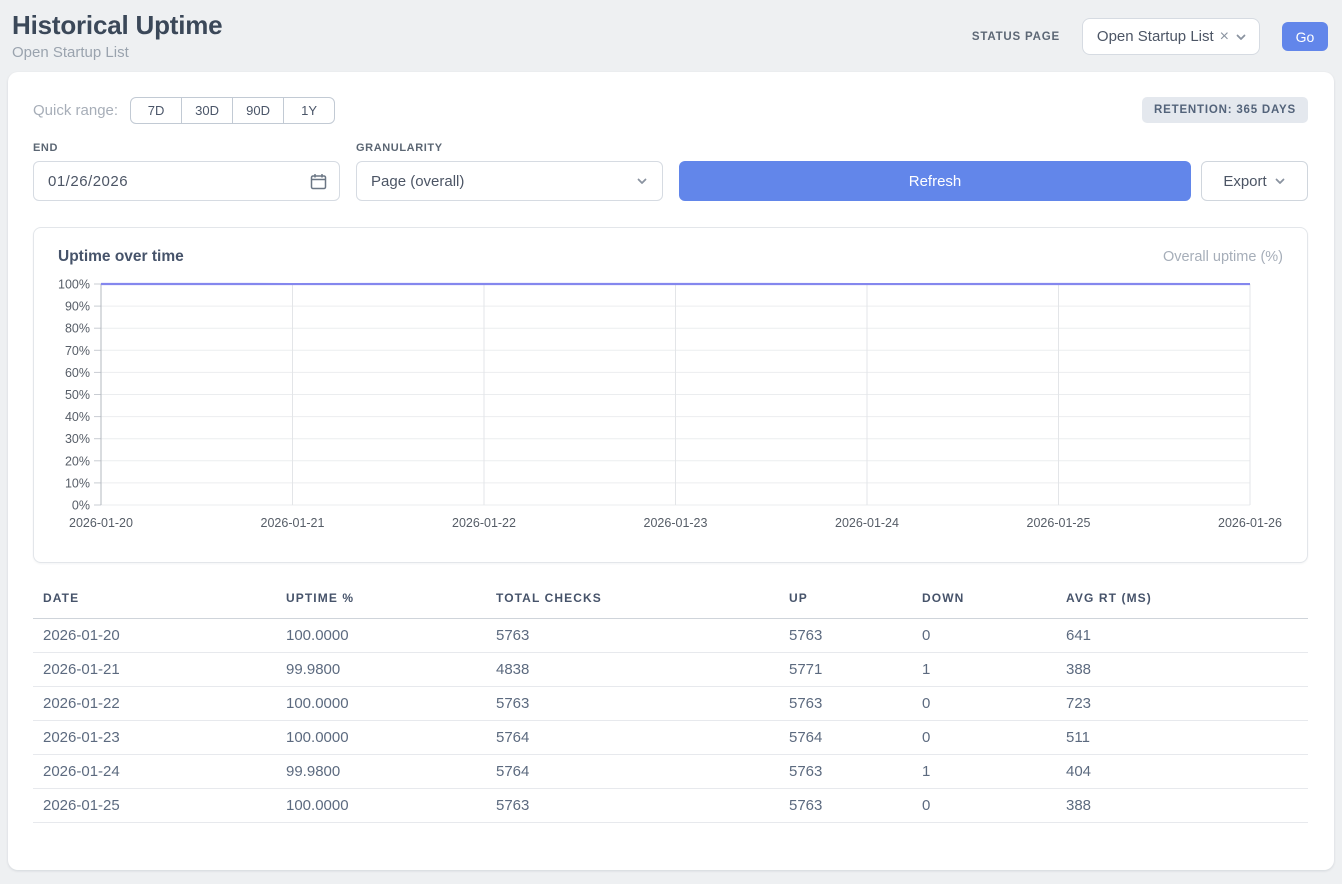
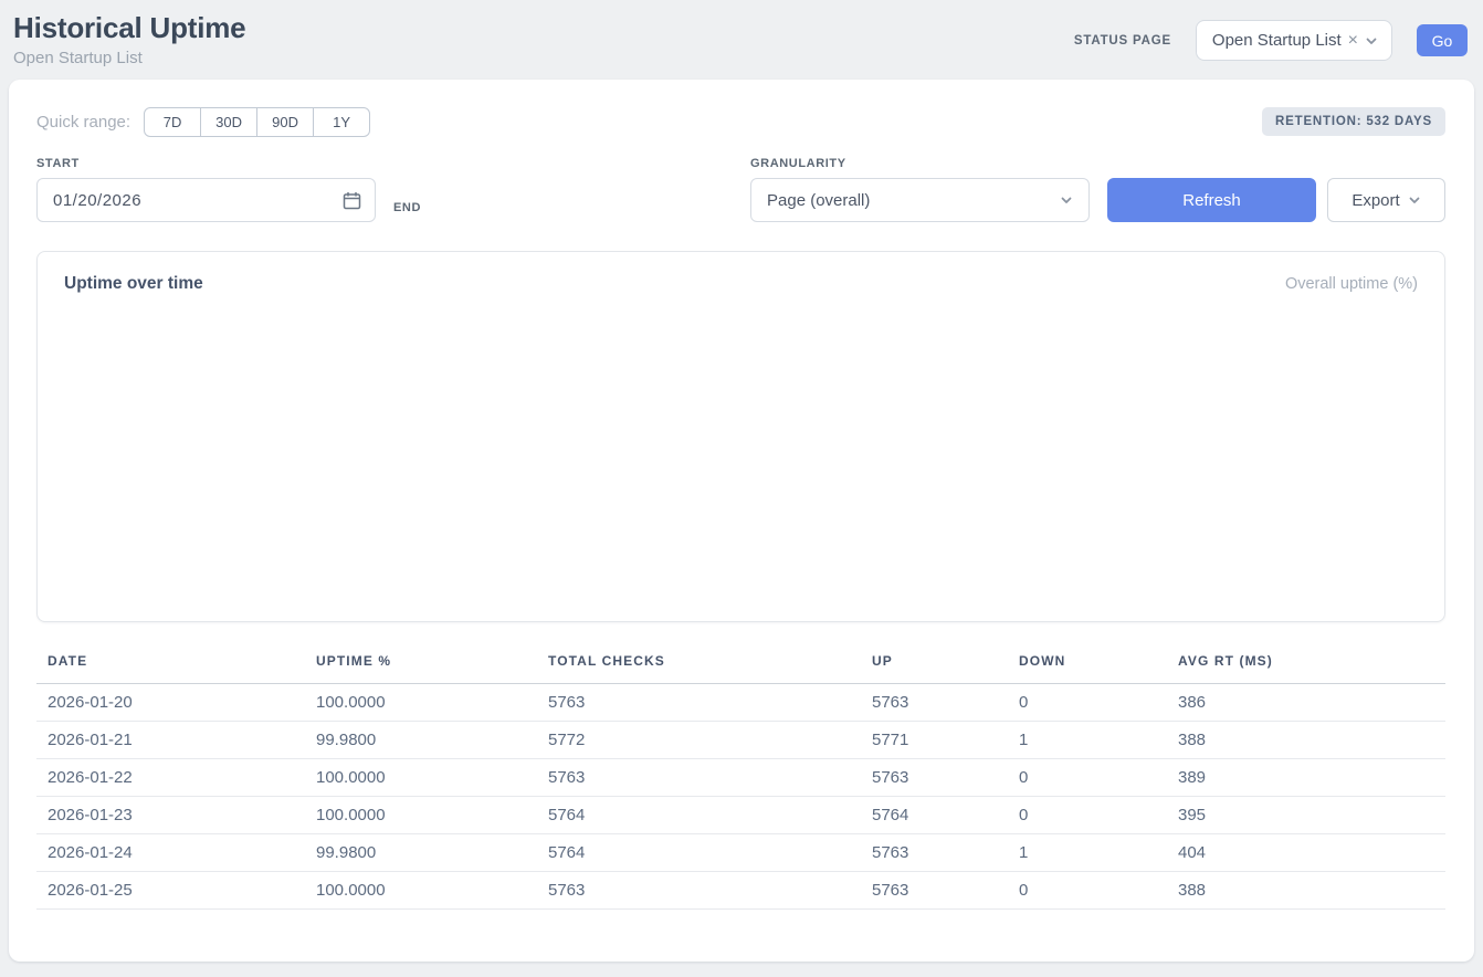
  Historical Uptime
  Open Startup List
  STATUS PAGE
  Open Startup List
  ×
  Go
  Quick range:
  7D
  30D
  90D
  1Y
- RETENTION: 365 DAYS
+ RETENTION: 532 DAYS
+ START
+ 01/20/2026
  END
- 01/26/2026
  GRANULARITY
  Page (overall)
  Refresh
  Export
  Uptime over time
  Overall uptime (%)
- 0%
- 10%
- 20%
- 30%
- 40%
- 50%
- 60%
- 70%
- 80%
- 90%
- 100%
- 2026-01-20
- 2026-01-21
- 2026-01-22
- 2026-01-23
- 2026-01-24
- 2026-01-25
- 2026-01-26
  DATE	UPTIME %	TOTAL CHECKS	UP	DOWN	AVG RT (MS)
- 2026-01-20	100.0000	5763	5763	0	641
+ 2026-01-20	100.0000	5763	5763	0	386
- 2026-01-21	99.9800	4838	5771	1	388
+ 2026-01-21	99.9800	5772	5771	1	388
- 2026-01-22	100.0000	5763	5763	0	723
+ 2026-01-22	100.0000	5763	5763	0	389
- 2026-01-23	100.0000	5764	5764	0	511
+ 2026-01-23	100.0000	5764	5764	0	395
  2026-01-24	99.9800	5764	5763	1	404
  2026-01-25	100.0000	5763	5763	0	388
